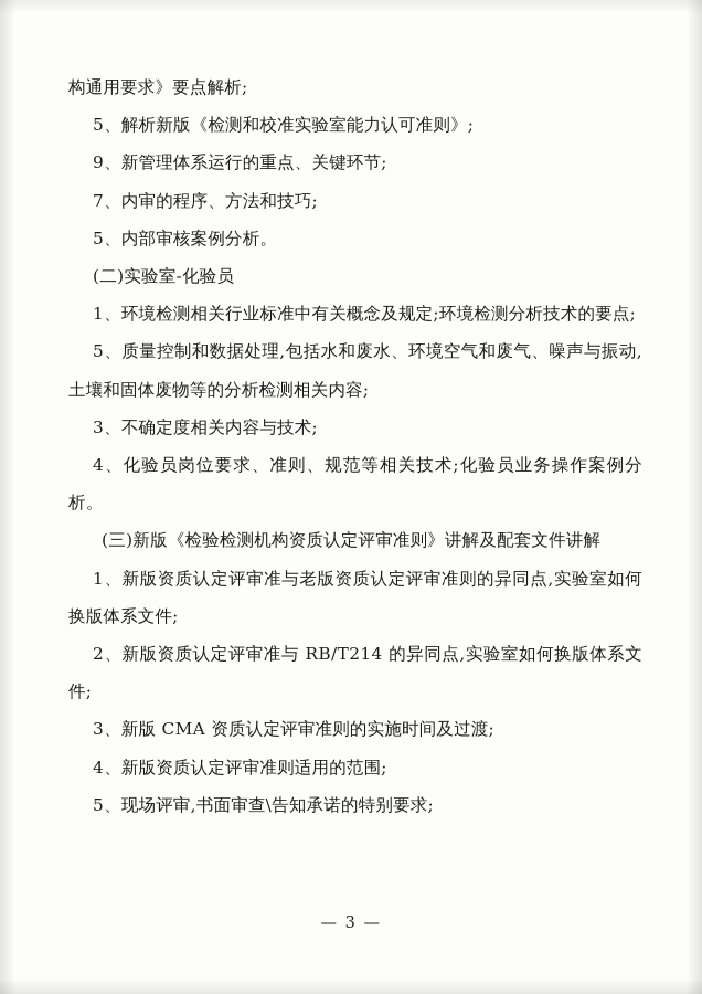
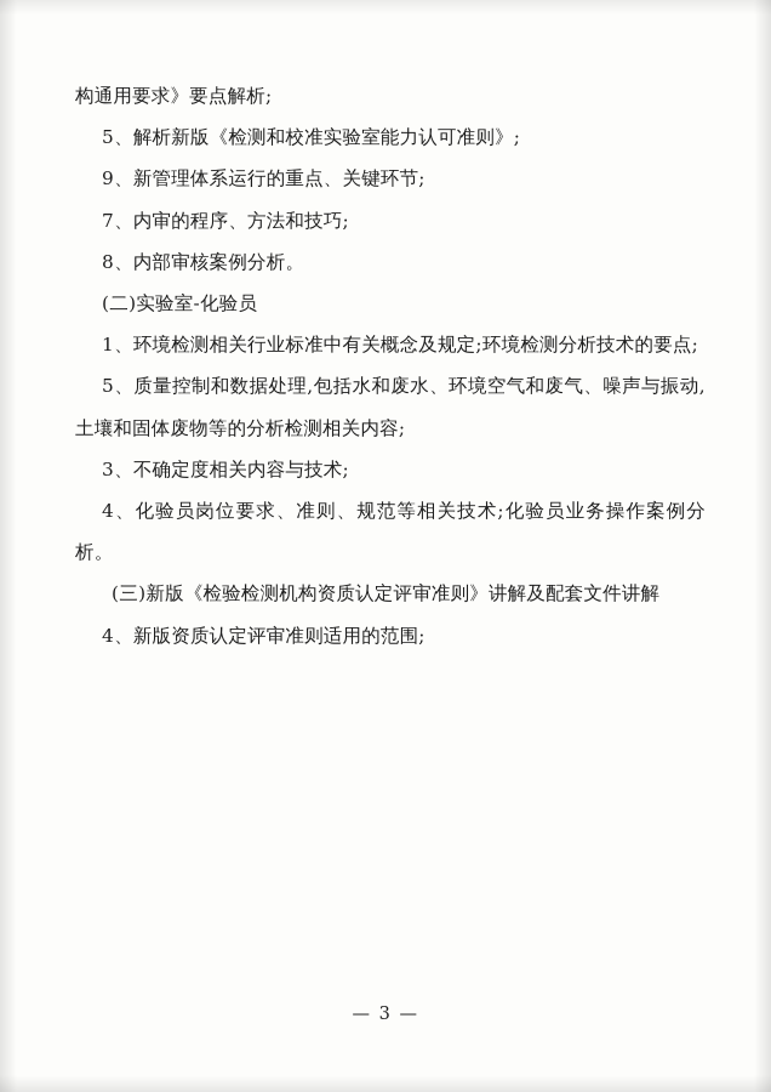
  构通用要求》要点解析;
  5、解析新版《检测和校准实验室能力认可准则》;
  9、新管理体系运行的重点、关键环节;
  7、内审的程序、方法和技巧;
- 5、内部审核案例分析。
+ 8、内部审核案例分析。
  (二)实验室-化验员
  1、环境检测相关行业标准中有关概念及规定;环境检测分析技术的要点;
  5、质量控制和数据处理,包括水和废水、环境空气和废气、噪声与振动,土壤和固体废物等的分析检测相关内容;
  3、不确定度相关内容与技术;
  4、化验员岗位要求、准则、规范等相关技术;化验员业务操作案例分析。
  (三)新版《检验检测机构资质认定评审准则》讲解及配套文件讲解
- 1、新版资质认定评审准与老版资质认定评审准则的异同点,实验室如何换版体系文件;
- 2、新版资质认定评审准与 RB/T214 的异同点,实验室如何换版体系文件;
- 3、新版 CMA 资质认定评审准则的实施时间及过渡;
  4、新版资质认定评审准则适用的范围;
- 5、现场评审,书面审查\告知承诺的特别要求;
  — 3 —
